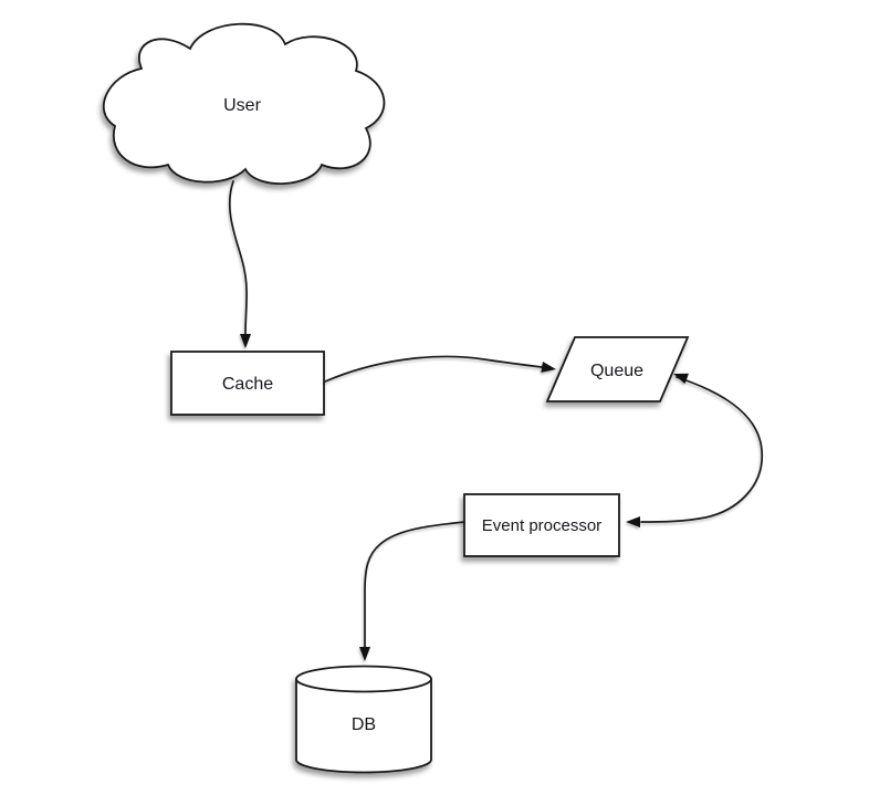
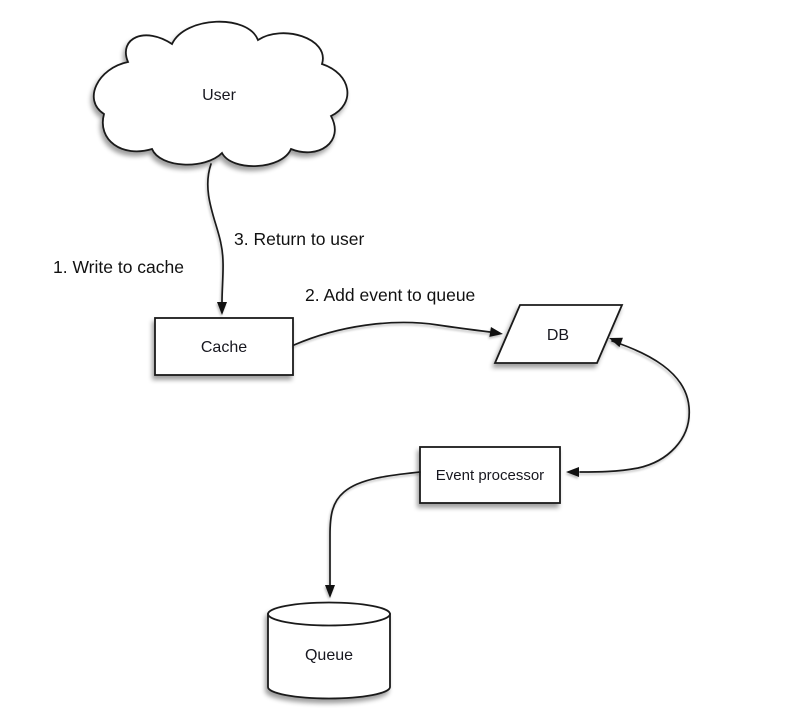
  User
  Cache
- Queue
+ DB
  Event processor
- DB
+ Queue
+ 1. Write to cache
+ 3. Return to user
+ 2. Add event to queue
